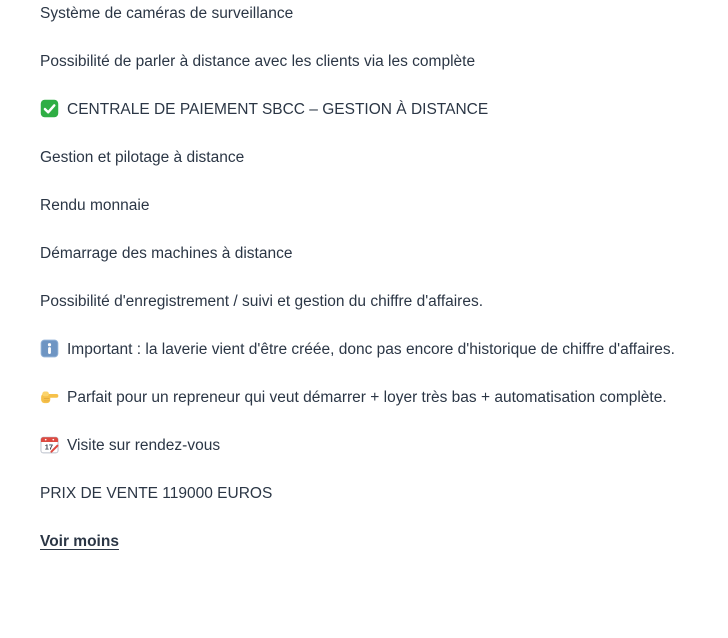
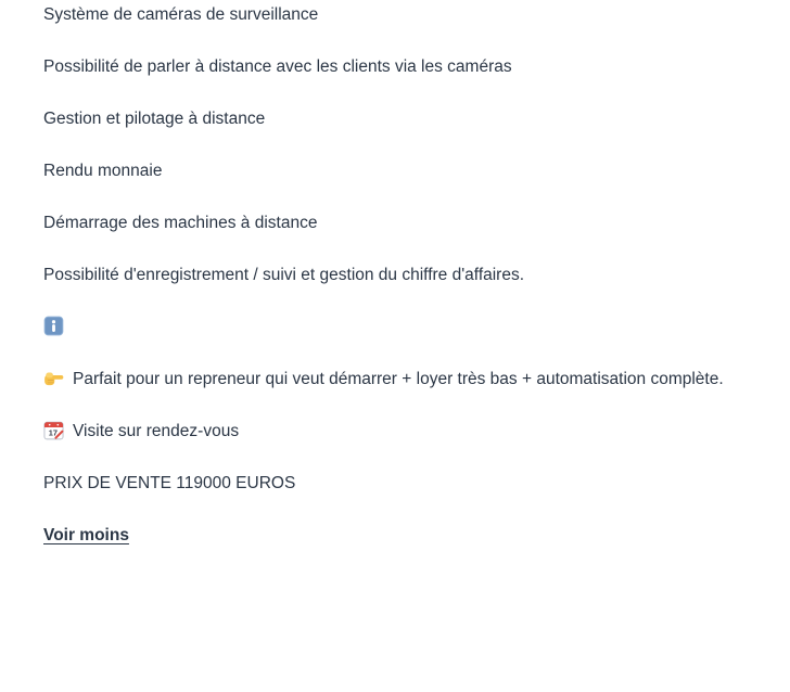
  Système de caméras de surveillance
- Possibilité de parler à distance avec les clients via les complète
+ Possibilité de parler à distance avec les clients via les caméras
- CENTRALE DE PAIEMENT SBCC – GESTION À DISTANCE
  Gestion et pilotage à distance
  Rendu monnaie
  Démarrage des machines à distance
  Possibilité d'enregistrement / suivi et gestion du chiffre d'affaires.
- Important : la laverie vient d'être créée, donc pas encore d'historique de chiffre d'affaires.
  Parfait pour un repreneur qui veut démarrer + loyer très bas + automatisation complète.
  17
  Visite sur rendez-vous
  PRIX DE VENTE 119000 EUROS
  Voir moins
